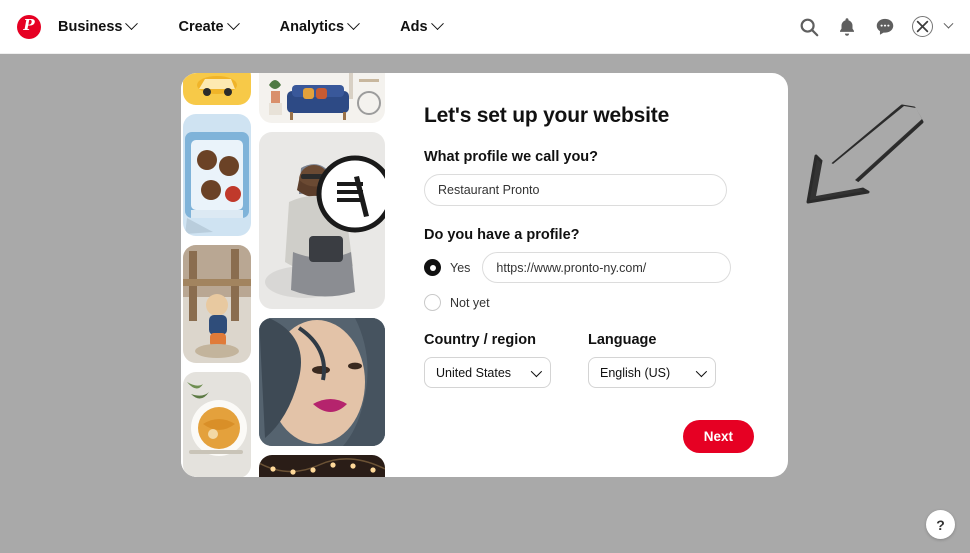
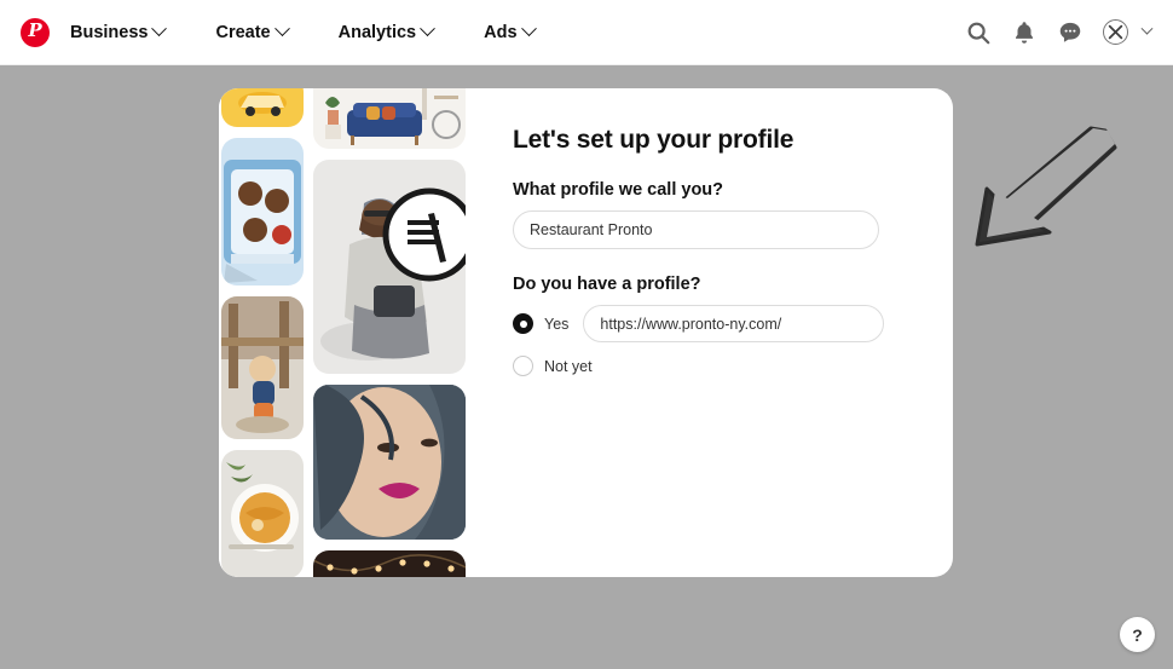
  P
  Business
  Create
  Analytics
  Ads
- Let's set up your website
+ Let's set up your profile
  What profile we call you?
  Restaurant Pronto
  Do you have a profile?
  Yes
  https://www.pronto-ny.com/
  Not yet
- Country / region
- United States
- Language
- English (US)
- Next
  ?
